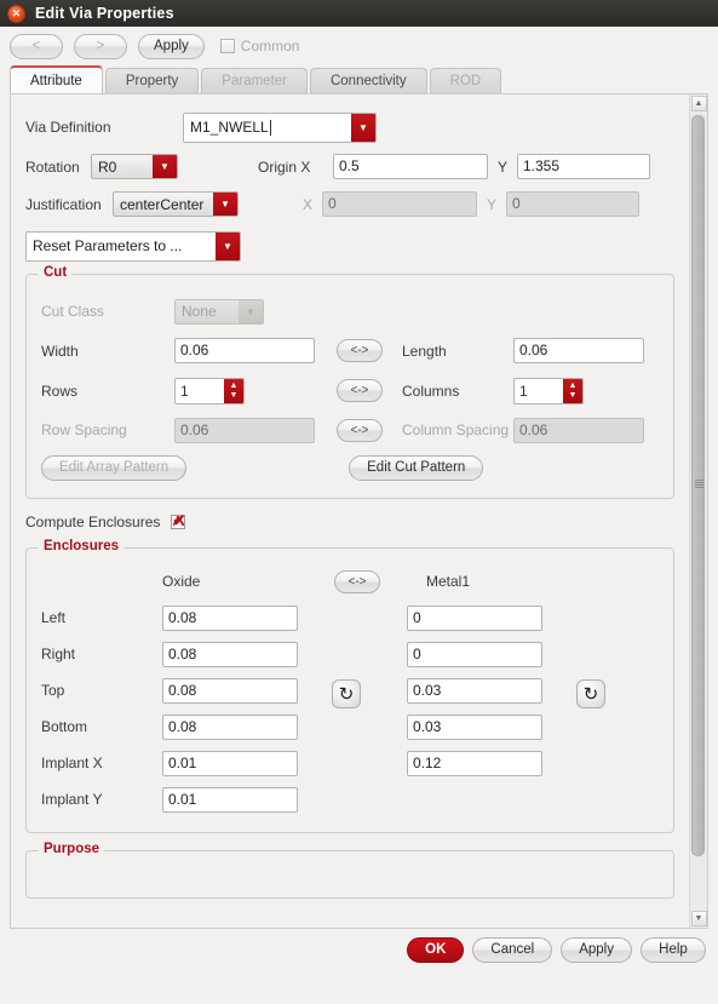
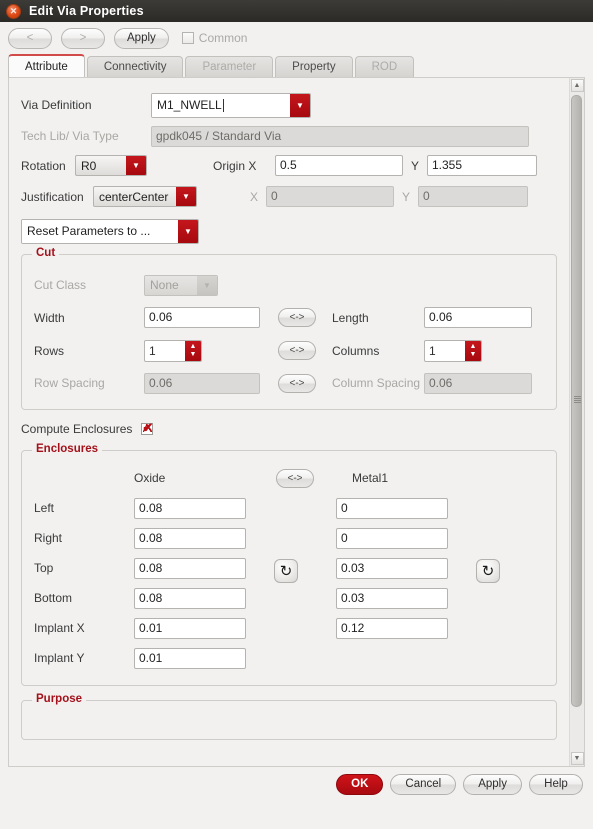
  ✕
  Edit Via Properties
  <
  >
  Apply
  Common
  Attribute
- Property
+ Connectivity
  Parameter
- Connectivity
+ Property
  ROD
  Via Definition
  M1_NWELL
  ▼
+ Tech Lib/ Via Type
+ gpdk045 / Standard Via
  Rotation
  R0
  ▼
  Origin X
  0.5
  Y
  1.355
  Justification
  centerCenter
  ▼
  X
  0
  Y
  0
  Reset Parameters to ...
  ▼
  Cut
  Cut Class
  None
  ▼
  Width
  0.06
  <->
  Length
  0.06
  Rows
  1
  <->
  Columns
  1
  Row Spacing
  0.06
  <->
  Column Spacing
  0.06
- Edit Array Pattern
- Edit Cut Pattern
  Compute Enclosures
  Enclosures
  Oxide
  <->
  Metal1
  Left
  0.08
  0
  Right
  0.08
  0
  Top
  0.08
  0.03
  Bottom
  0.08
  0.03
  Implant X
  0.01
  0.12
  Implant Y
  0.01
  ↻
  ↻
  Purpose
  OK
  Cancel
  Apply
  Help
